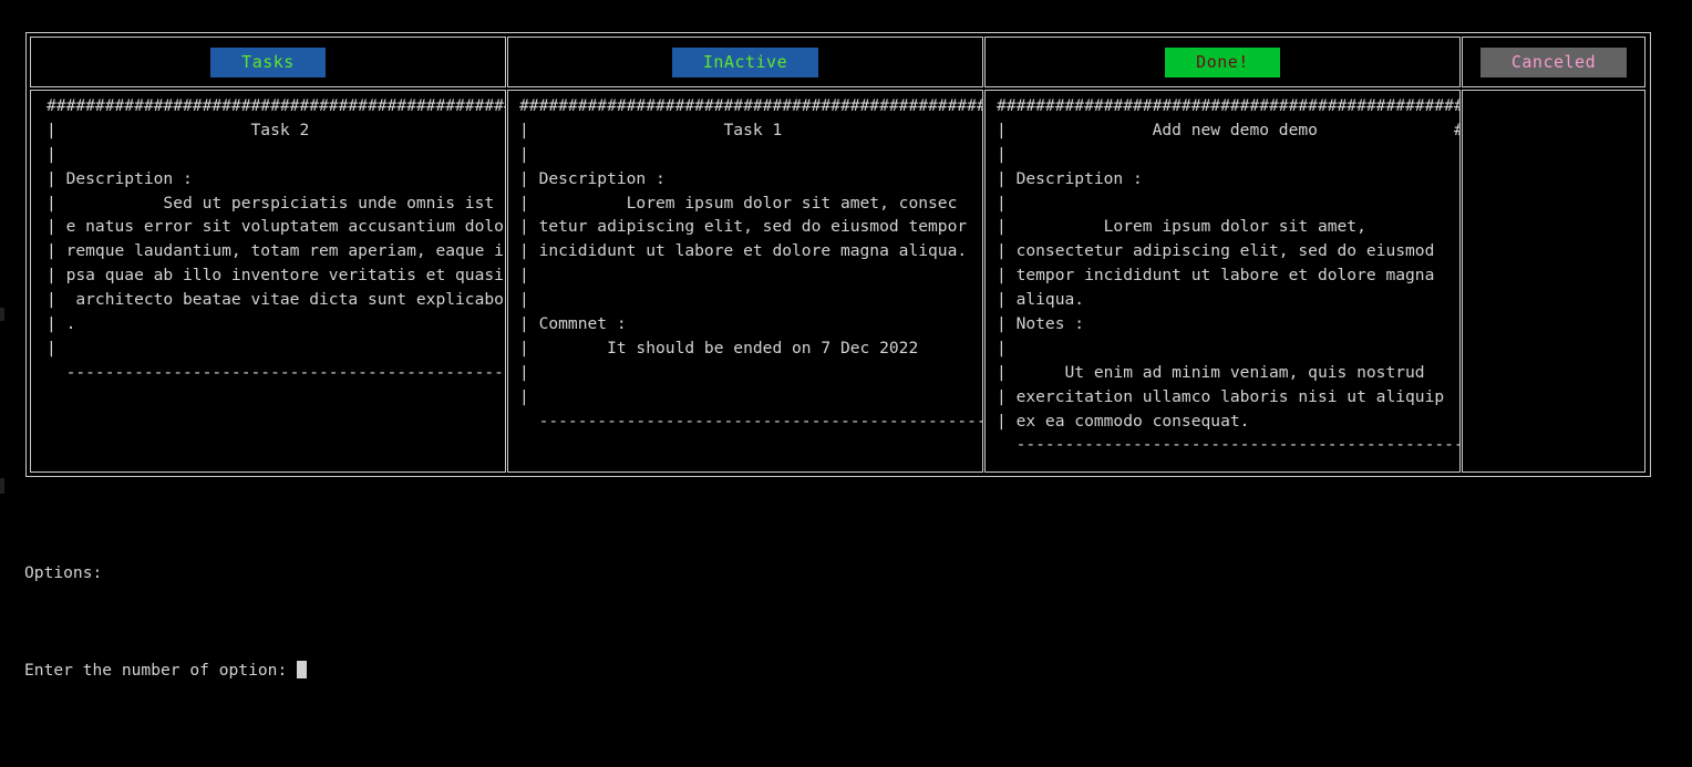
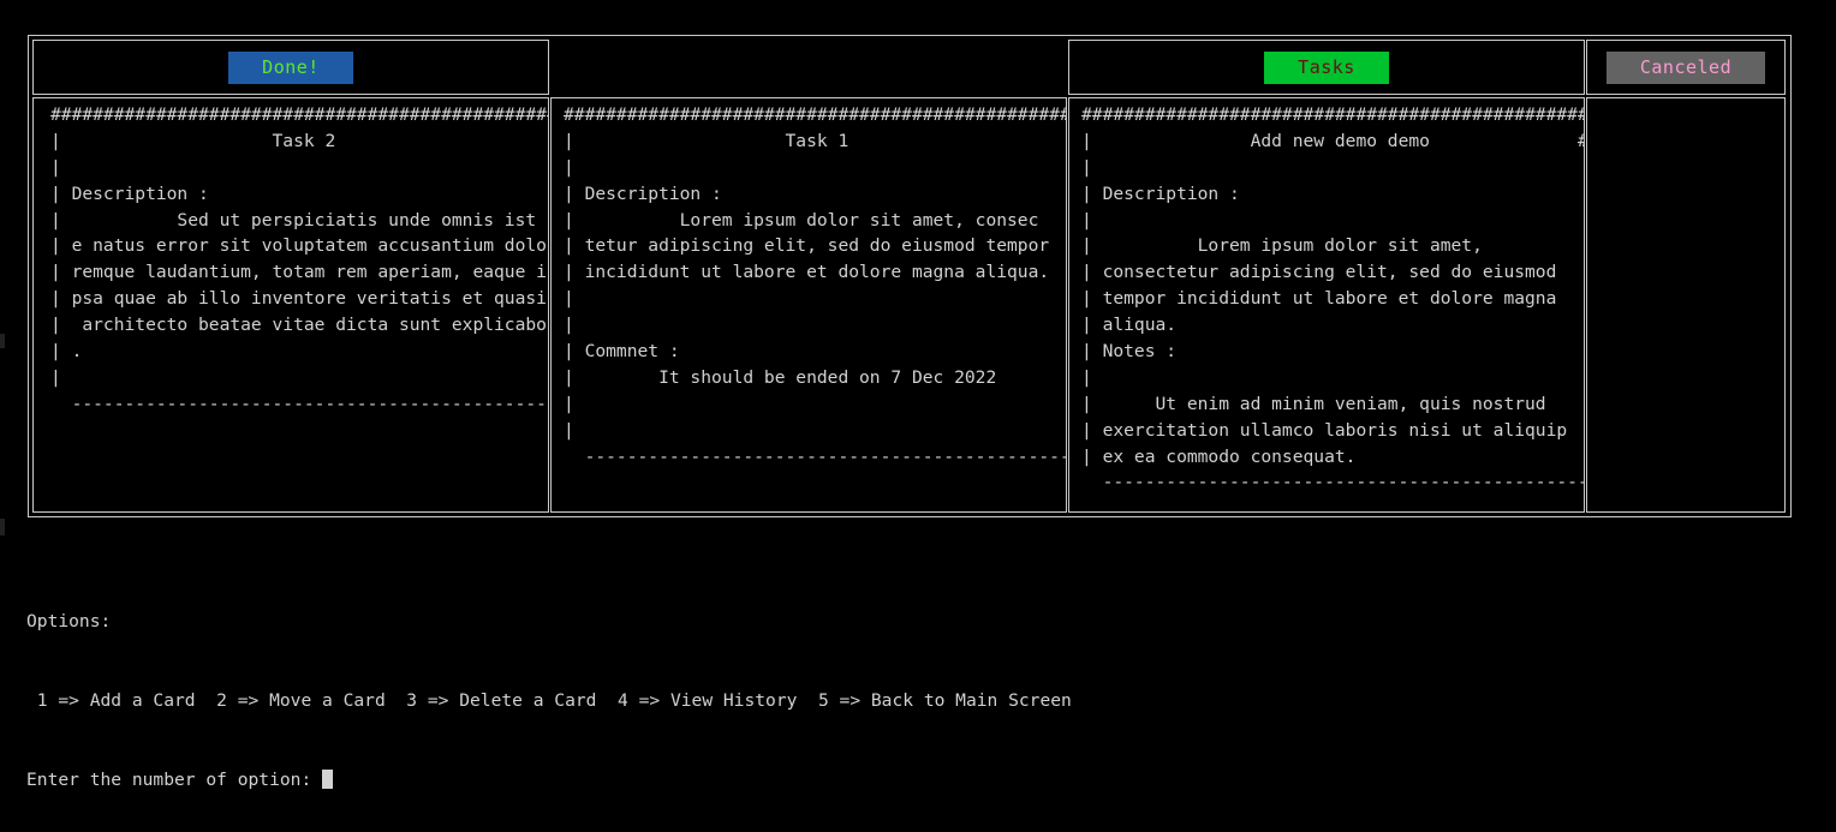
- Tasks
+ Done!
  ###############################################
  | Task 2
  | Description :
  | Sed ut perspiciatis unde omnis ist
  | e natus error sit voluptatem accusantium dolo
  | remque laudantium, totam rem aperiam, eaque i
  | psa quae ab illo inventore veritatis et quasi
  | architecto beatae vitae dicta sunt explicabo
  ---------------------------------------------
- InActive
  ################################################
  | Task 1
  | Description :
  | Lorem ipsum dolor sit amet, consec
  | tetur adipiscing elit, sed do eiusmod tempor
  | incididunt ut labore et dolore magna aliqua.
  | Commnet :
  | It should be ended on 7 Dec 2022
  ----------------------------------------------
- Done!
+ Tasks
  ################################################
  | Add new demo demo #
  | Description :
  | Lorem ipsum dolor sit amet,
  | consectetur adipiscing elit, sed do eiusmod
  | tempor incididunt ut labore et dolore magna
  | aliqua.
  | Notes :
  | Ut enim ad minim veniam, quis nostrud
  | exercitation ullamco laboris nisi ut aliquip
  | ex ea commodo consequat.
  ----------------------------------------------
  Canceled
  Options:
+ 1 => Add a Card 2 => Move a Card 3 => Delete a Card 4 => View History 5 => Back to Main Screen
  Enter the number of option:
